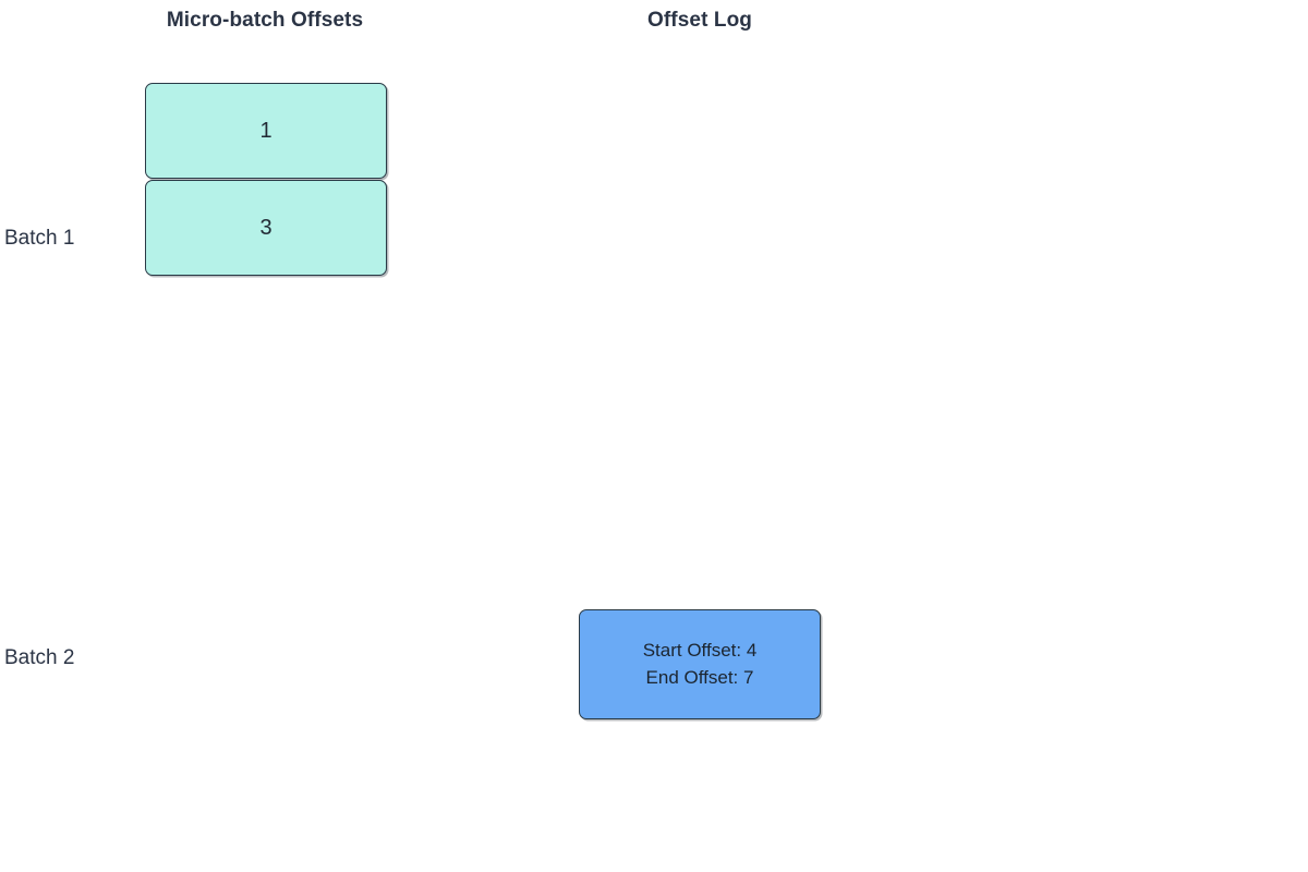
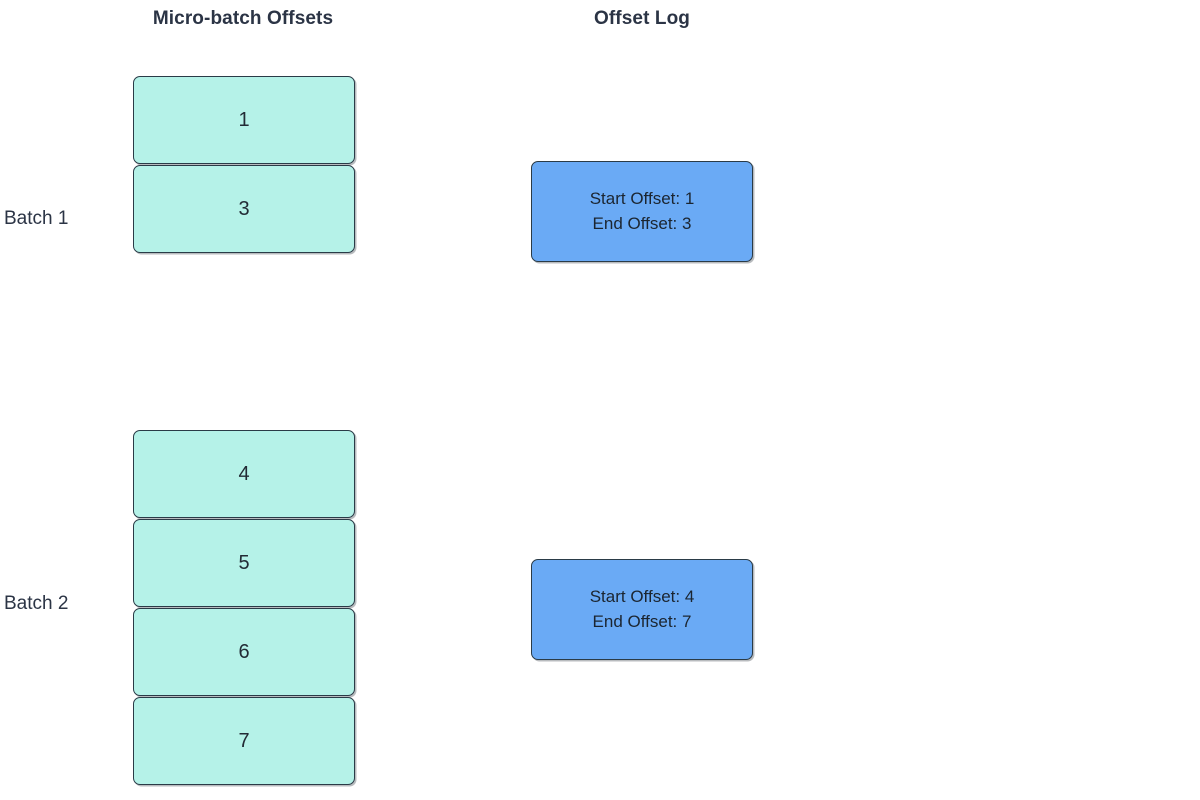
  Micro-batch Offsets
  Offset Log
  Batch 1
  Batch 2
  1
  3
+ 4
+ 5
+ 6
+ 7
+ Start Offset: 1
+ End Offset: 3
  Start Offset: 4
  End Offset: 7
